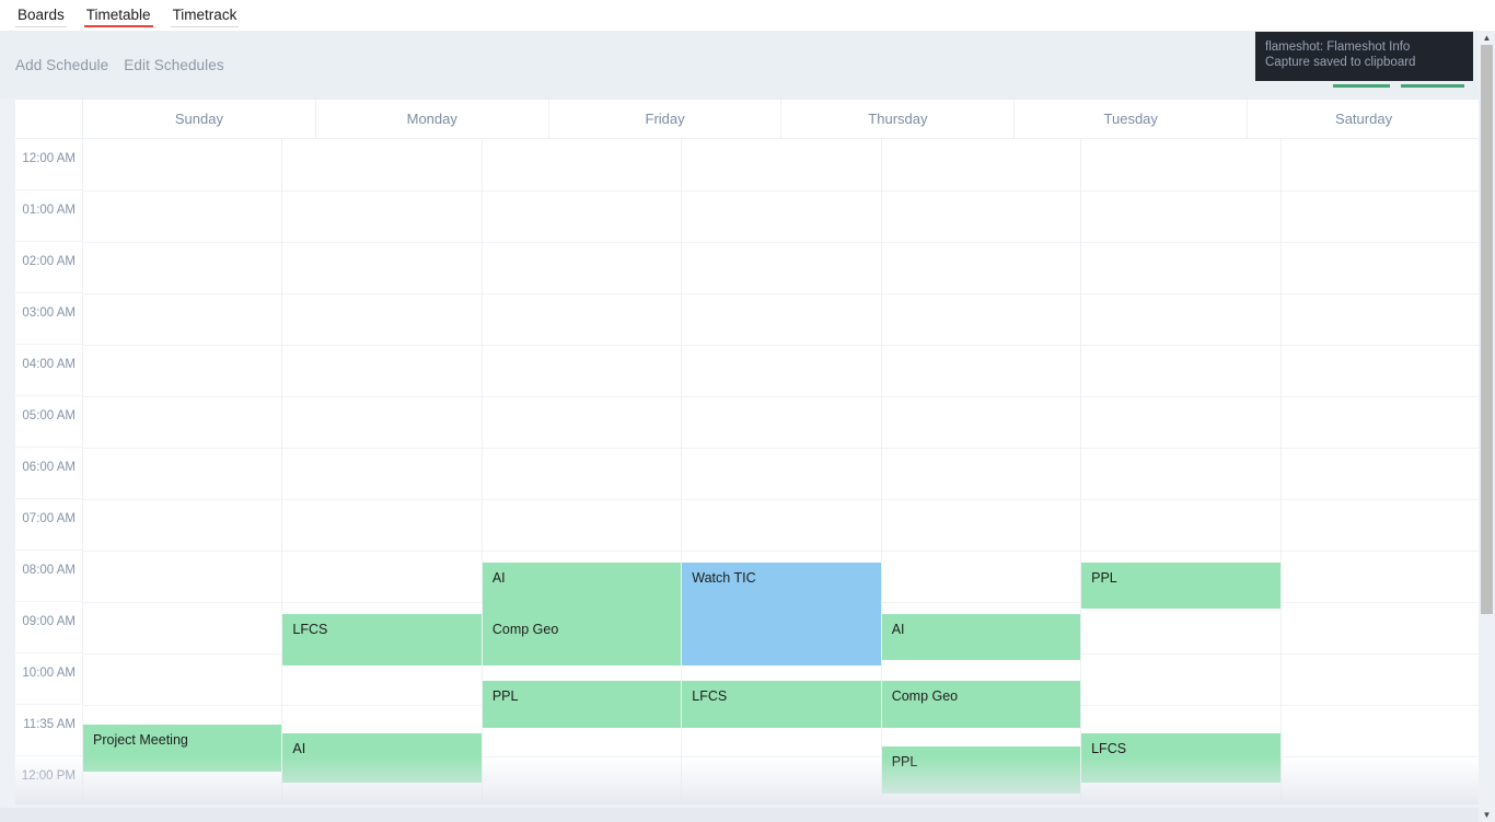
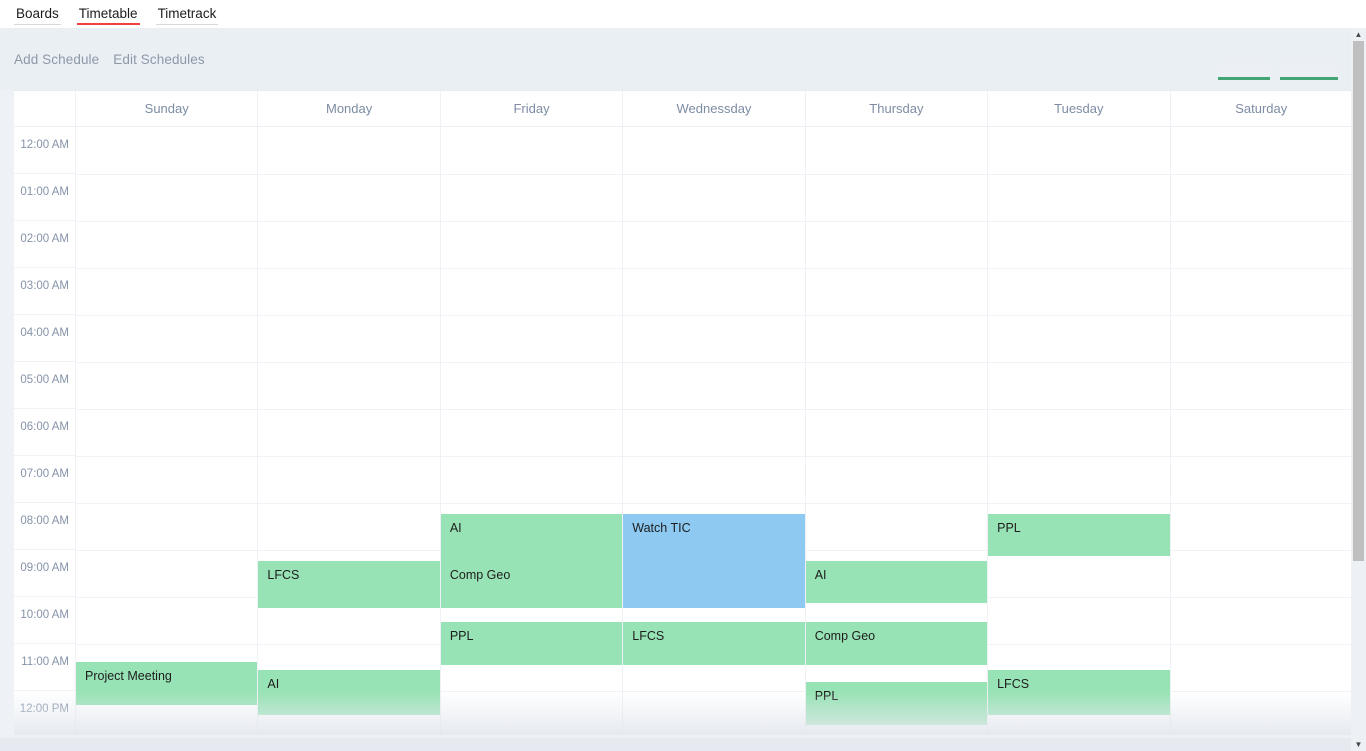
  Boards
  Timetable
  Timetrack
  Add Schedule
  Edit Schedules
  Sunday
  Monday
  Friday
+ Wednessday
  Thursday
  Tuesday
  Saturday
  12:00 AM
  01:00 AM
  02:00 AM
  03:00 AM
  04:00 AM
  05:00 AM
  06:00 AM
  07:00 AM
  08:00 AM
  09:00 AM
  10:00 AM
- 11:35 AM
+ 11:00 AM
  Project Meeting
  LFCS
  AI
  AI
  Comp Geo
  PPL
  Watch TIC
  LFCS
  AI
  Comp Geo
  PPL
  LFCS
- flameshot: Flameshot Info
- Capture saved to clipboard
  ▲
  ▼
